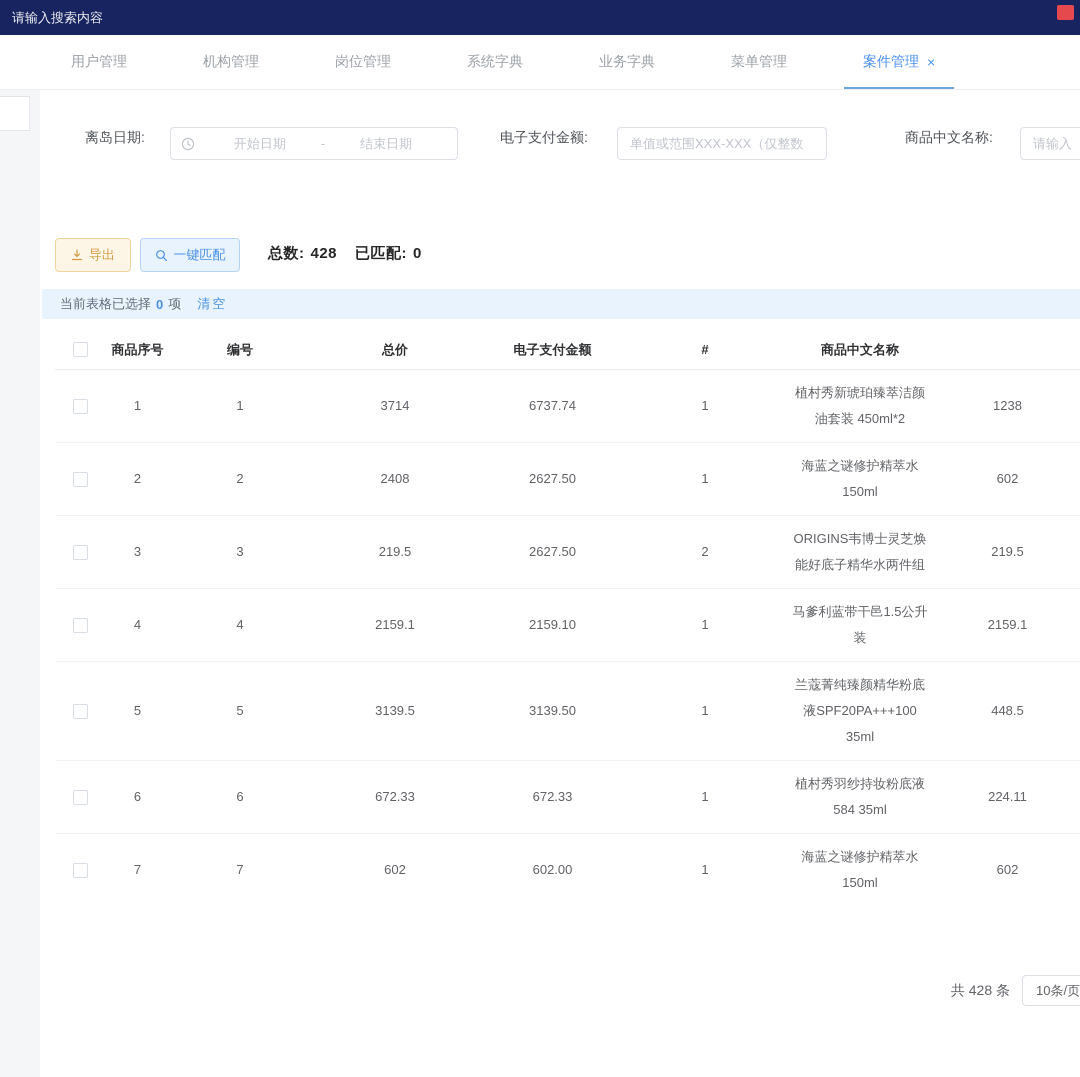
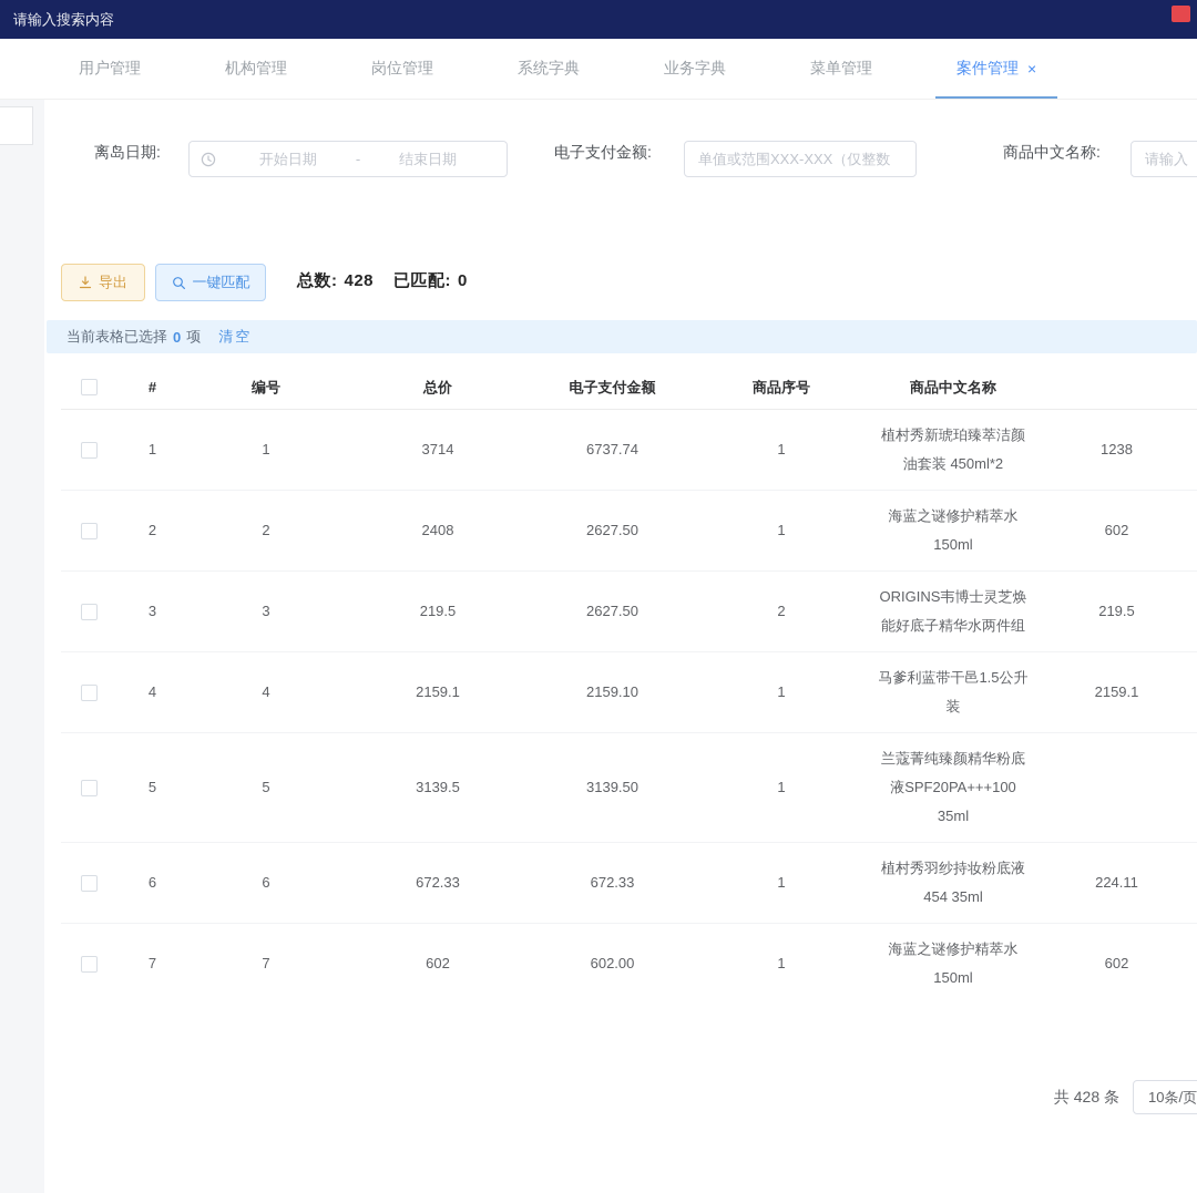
  请输入搜索内容
  用户管理
  机构管理
  岗位管理
  系统字典
  业务字典
  菜单管理
  案件管理
  ×
  离岛日期:
  开始日期
  -
  结束日期
  电子支付金额:
  单值或范围XXX-XXX（仅整数
  商品中文名称:
  请输入
  导出
  一键匹配
  总数: 428 已匹配: 0
  当前表格已选择
  0
  项
  清空
- 商品序号
+ #
  编号
  总价
  电子支付金额
- #
+ 商品序号
  商品中文名称
  1
  1
  3714
  6737.74
  1
  植村秀新琥珀臻萃洁颜油套装 450ml*2
  1238
  2
  2
  2408
  2627.50
  1
  海蓝之谜修护精萃水 150ml
  602
  3
  3
  219.5
  2627.50
  2
  ORIGINS韦博士灵芝焕能好底子精华水两件组
  219.5
  4
  4
  2159.1
  2159.10
  1
  马爹利蓝带干邑1.5公升装
  2159.1
  5
  5
  3139.5
  3139.50
  1
  兰蔻菁纯臻颜精华粉底液SPF20PA+++100 35ml
- 448.5
  6
  6
  672.33
  672.33
  1
- 植村秀羽纱持妆粉底液 584 35ml
+ 植村秀羽纱持妆粉底液 454 35ml
  224.11
  7
  7
  602
  602.00
  1
  海蓝之谜修护精萃水 150ml
  602
  共 428 条
  10条/页
